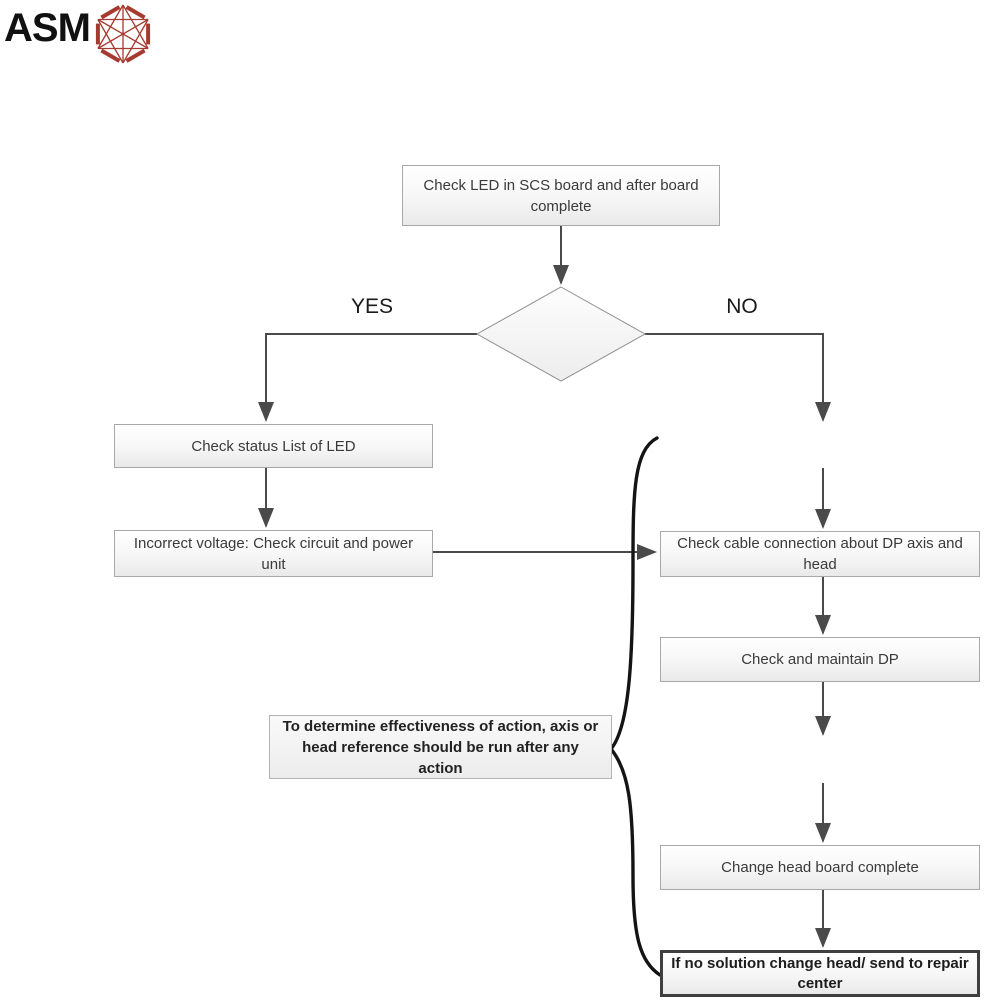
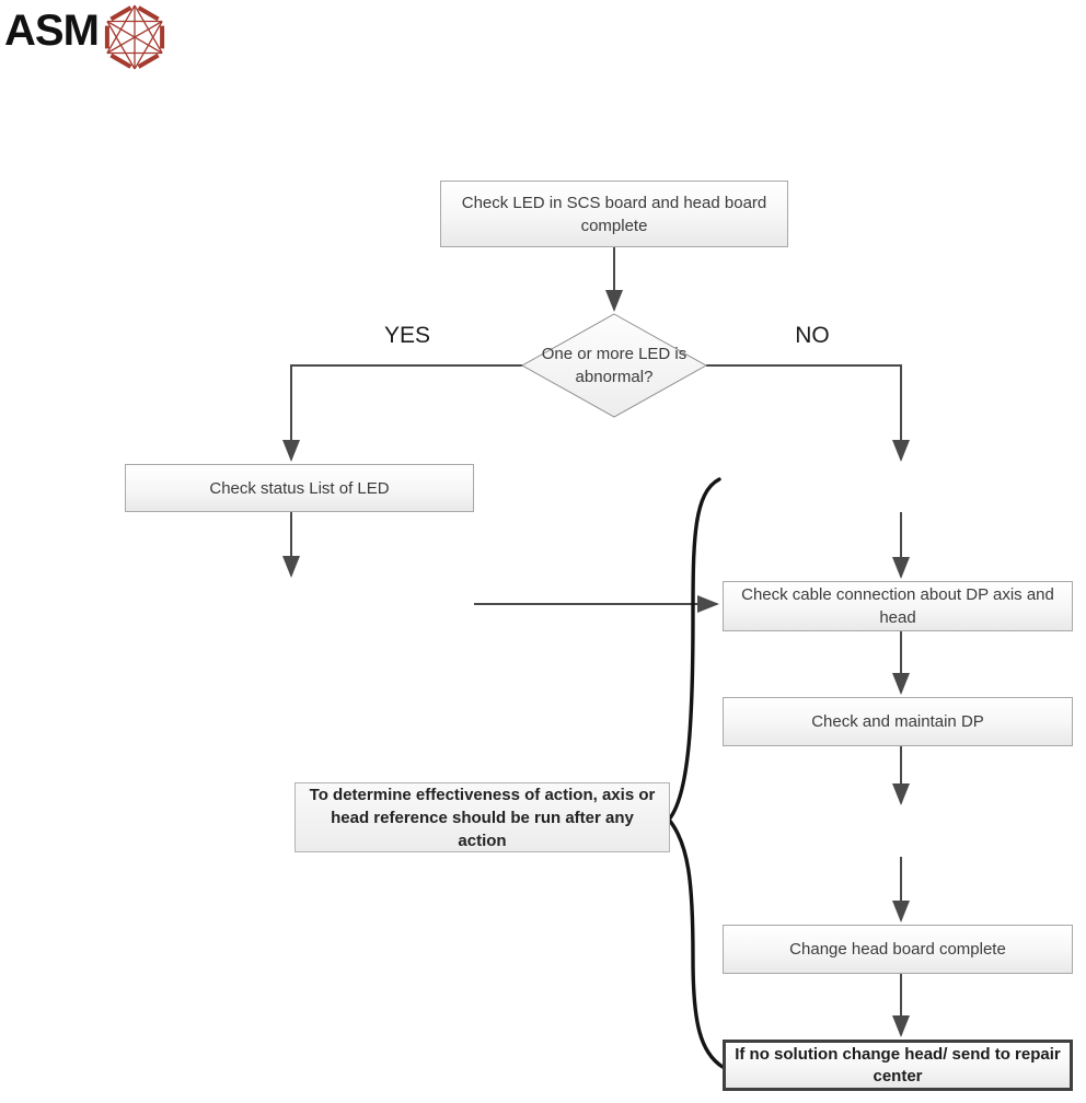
  ASM
- Check LED in SCS board and after board complete
+ Check LED in SCS board and head board complete
+ One or more LED is abnormal?
  YES
  NO
  Check status List of LED
- Incorrect voltage: Check circuit and power unit
  Check cable connection about DP axis and head
  Check and maintain DP
  Change head board complete
  If no solution change head/ send to repair center
  To determine effectiveness of action, axis or head reference should be run after any action
